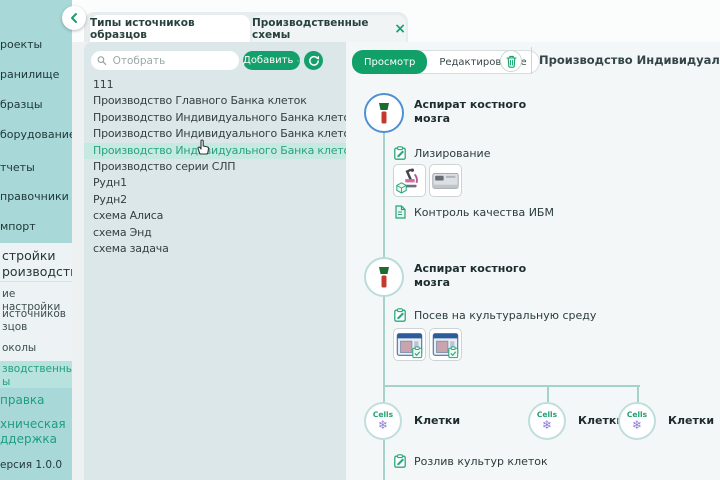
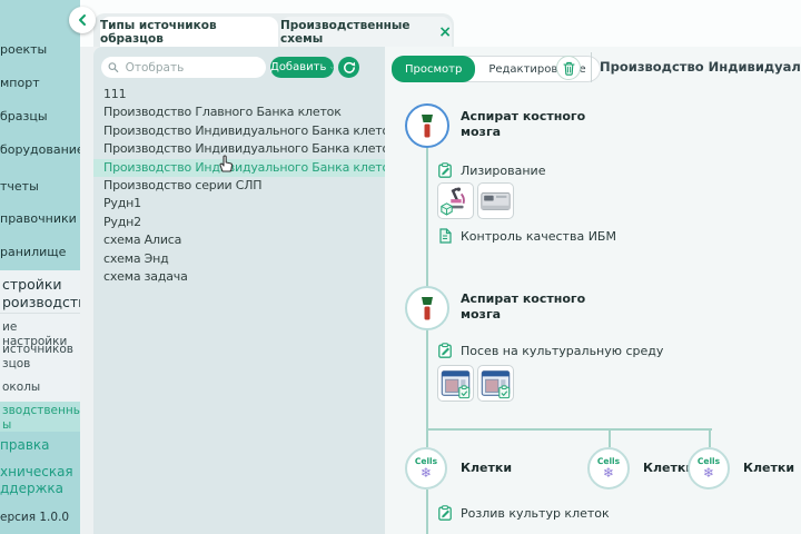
  роекты
- ранилище
+ мпорт
  бразцы
  борудовани
  тчеты
  правочники
- мпорт
+ ранилище
  стройки
  роизводст
  ие настройки
  источников
  зцов
  околы
  зводственны
  ы
  правка
  хническая
  ддержка
  ерсия 1.0.0
  Типы источников образцов
  Производственные схемы
  ×
  Отобрать
  Добавить
  111
  Производство Главного Банка клеток
  Производство Индивидуального Банка клет
  Производство Индивидуального Банка клет
  Производство Индидуального Банка клет
  Производство серии СЛП
  Рудн1
  Рудн2
  схема Алиса
  схема Энд
  схема задача
  Просмотр
  Редактирове
  Аспират костного
  мозга
  Лизирование
  Контроль качества ИБМ
  Аспират костного
  мозга
  Посев на культуральную среду
  Cells
  ❄
  Клетки
  Cells
  ❄
  Клетк
  Cells
  ❄
  Клетки
  Розлив культур клеток
